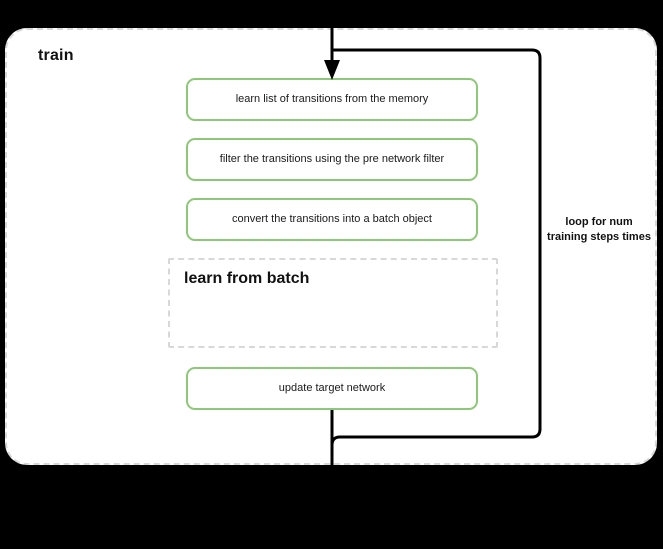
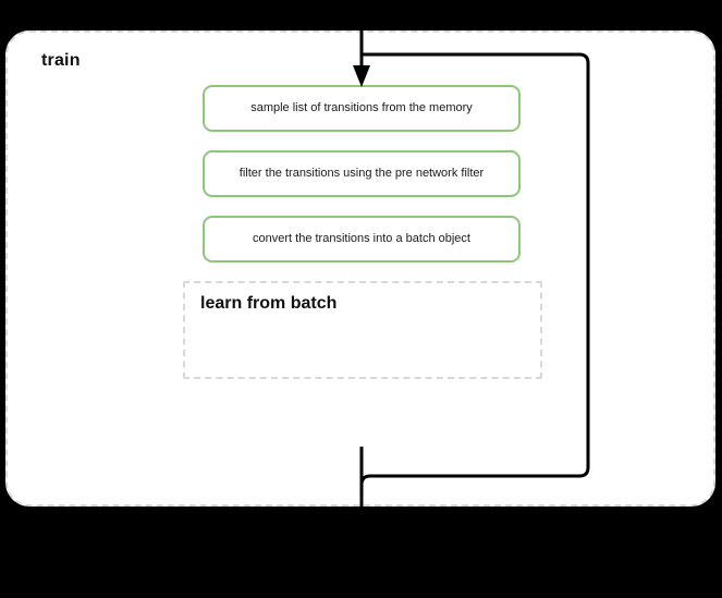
  train
- learn list of transitions from the memory
+ sample list of transitions from the memory
  filter the transitions using the pre network filter
  convert the transitions into a batch object
  learn from batch
- update target network
- loop for num training steps times
